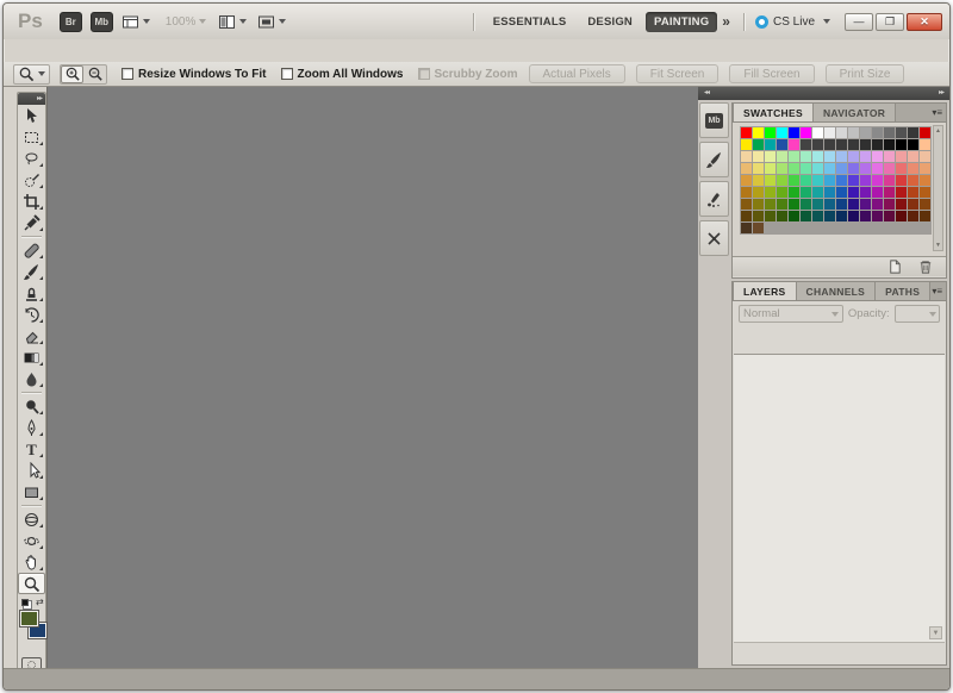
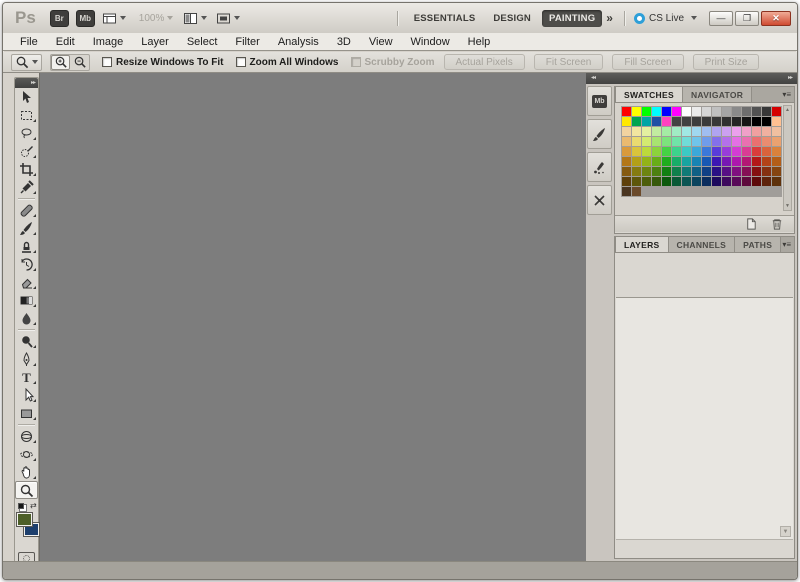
  Ps
  Br
  Mb
  100%
  ESSENTIALS
  DESIGN
  PAINTING
  »
  CS Live
  —
  ❐
  ✕
+ File
+ Edit
+ Image
+ Layer
+ Select
+ Filter
+ Analysis
+ 3D
+ View
+ Window
+ Help
  Resize Windows To Fit
  Zoom All Windows
  Scrubby Zoom
  Actual Pixels
  Fit Screen
  Fill Screen
  Print Size
  T
  ⇄
  SWATCHES
  NAVIGATOR
  ▾≡
  LAYERS
  CHANNELS
  PATHS
  ▾≡
- Normal
- Opacity:
